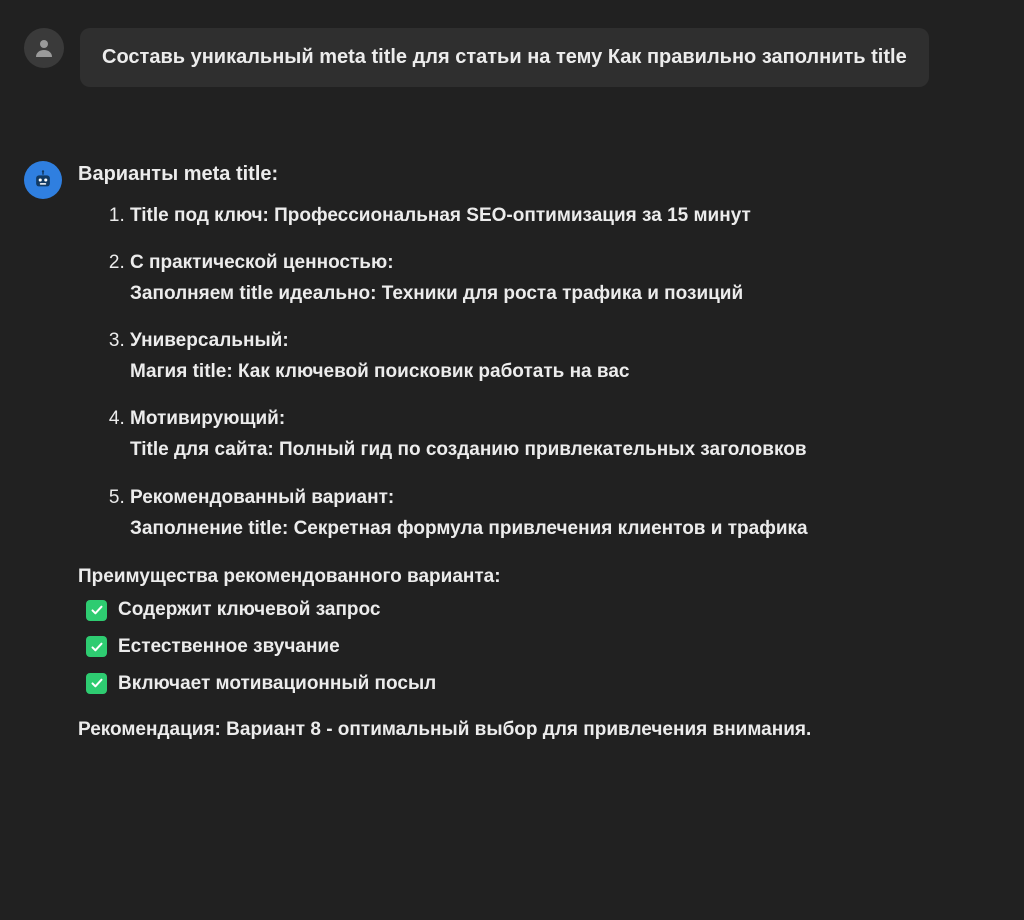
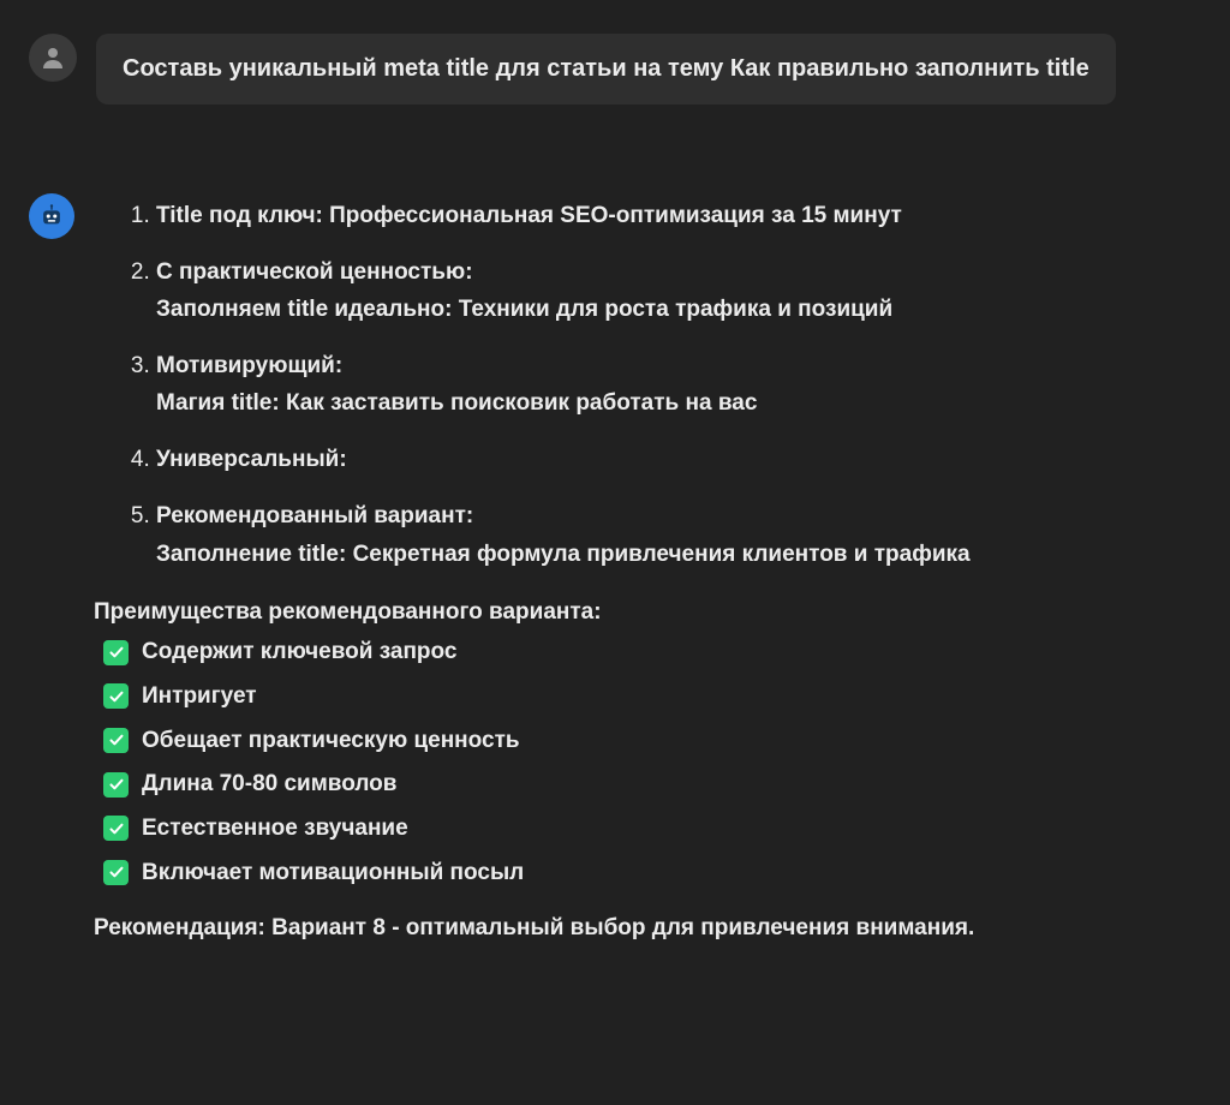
  Составь уникальный meta title для статьи на тему Как правильно заполнить title
- Варианты meta title:
  Title под ключ: Профессиональная SEO-оптимизация за 15 минут
  С практической ценностью:
  Заполняем title идеально: Техники для роста трафика и позиций
- Универсальный:
+ Мотивирующий:
- Магия title: Как ключевой поисковик работать на вас
+ Магия title: Как заставить поисковик работать на вас
- Мотивирующий:
+ Универсальный:
- Title для сайта: Полный гид по созданию привлекательных заголовков
  Рекомендованный вариант:
  Заполнение title: Секретная формула привлечения клиентов и трафика
  Преимущества рекомендованного варианта:
  Содержит ключевой запрос
+ Интригует
+ Обещает практическую ценность
+ Длина 70-80 символов
  Естественное звучание
  Включает мотивационный посыл
  Рекомендация: Вариант 8 - оптимальный выбор для привлечения внимания.
